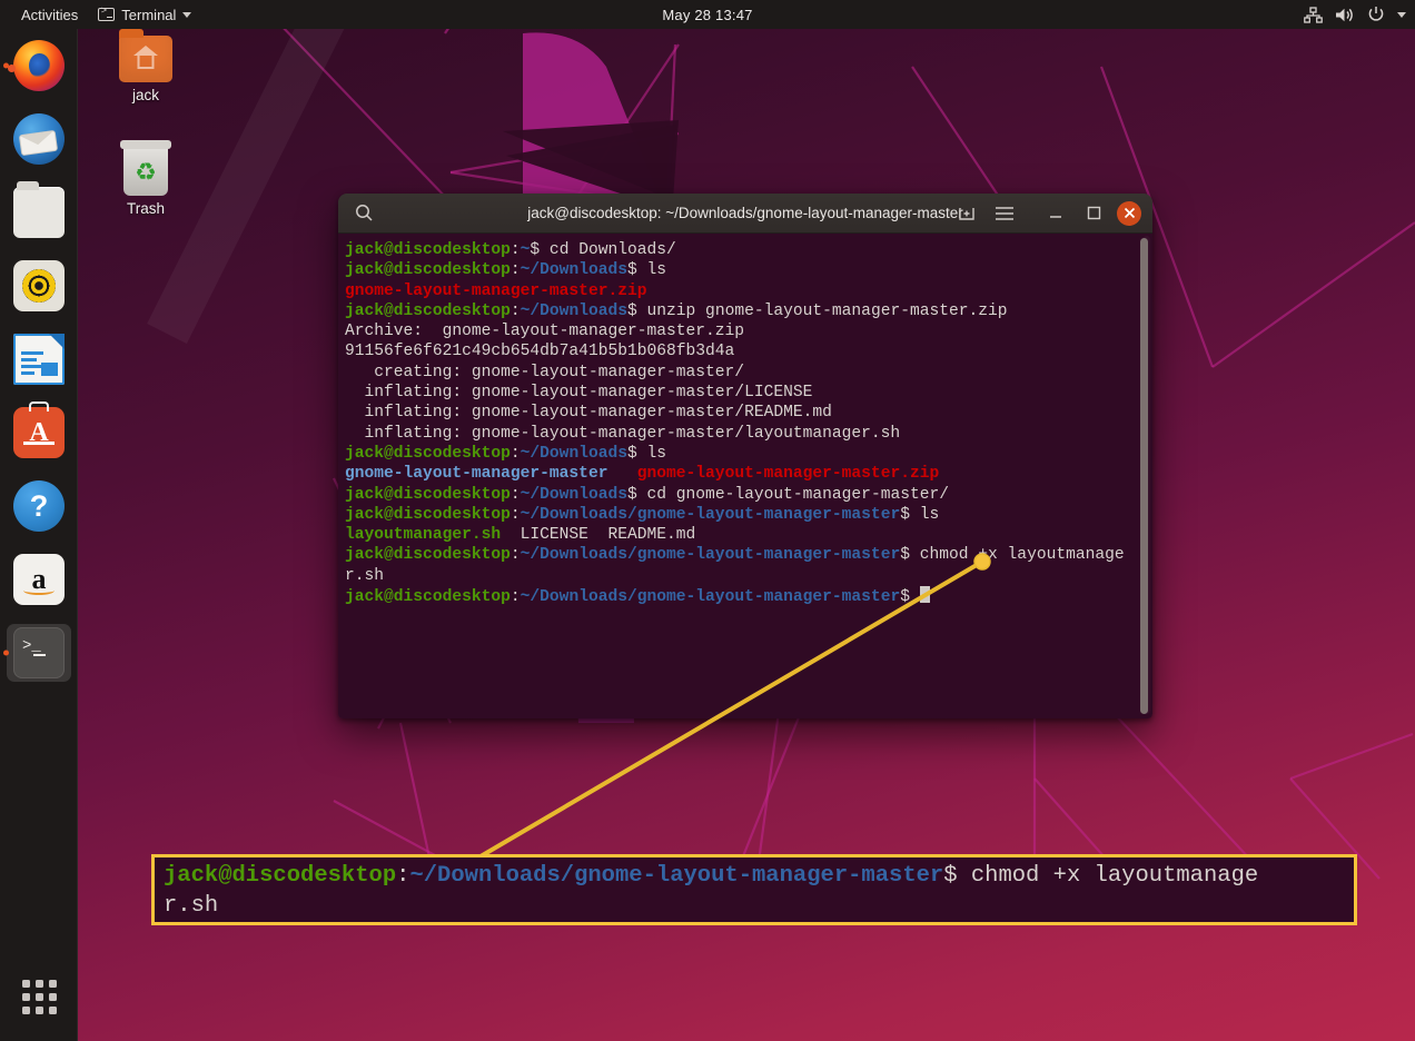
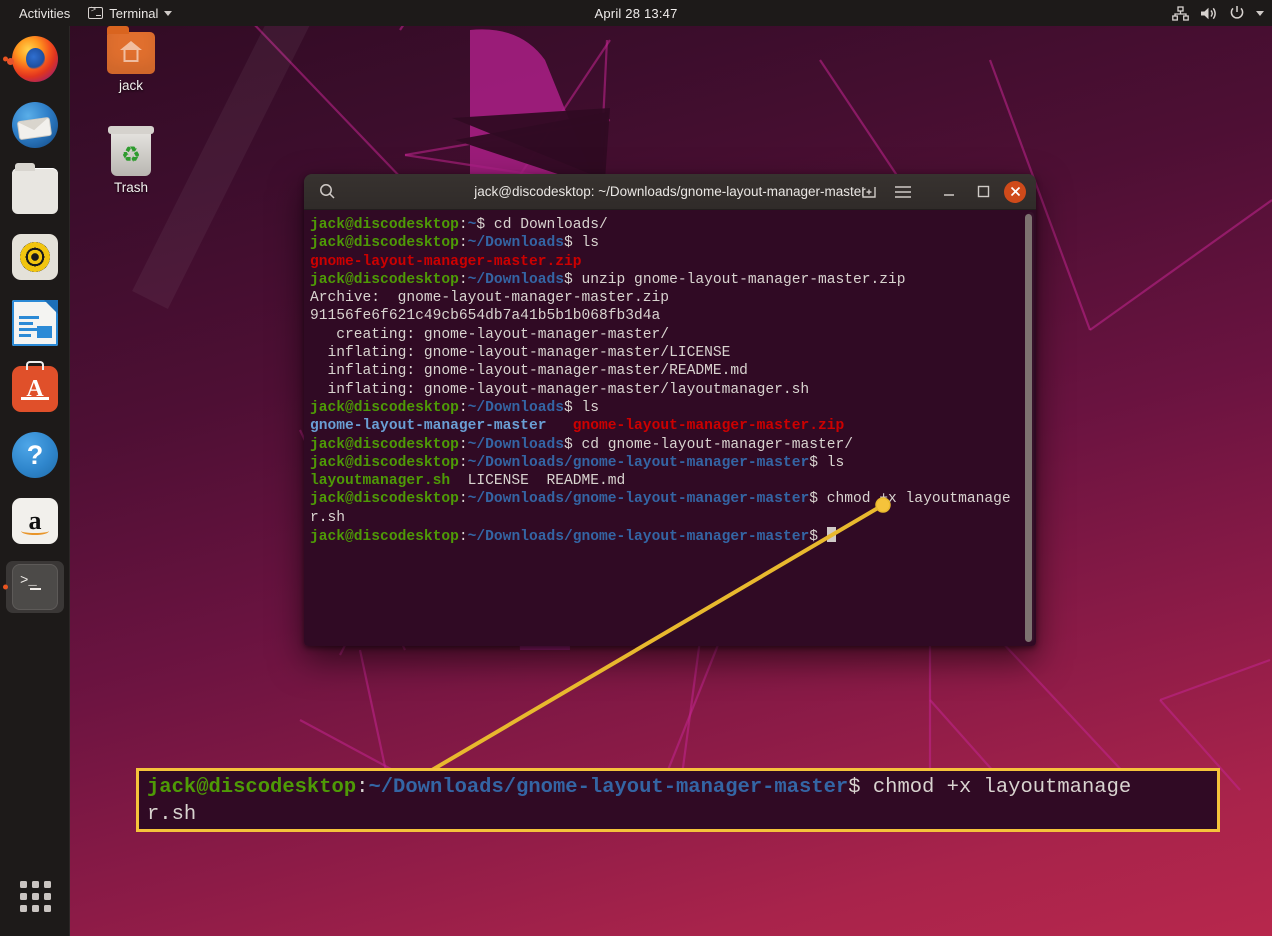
  jack
  ♻
  Trash
  jack@discodesktop: ~/Downloads/gnome-layout-manager-maste
  jack@discodesktop:~$ cd Downloads/ jack@discodesktop:~/Downloads$ ls gnome-layout-manager-master.zip jack@discodesktop:~/Downloads$ unzip gnome-layout-manager-master.zip Archive: gnome-layout-manager-master.zip 91156fe6f621c49cb654db7a41b5b1b068fb3d4a creating: gnome-layout-manager-master/ inflating: gnome-layout-manager-master/LICENSE inflating: gnome-layout-manager-master/README.md inflating: gnome-layout-manager-master/layoutmanager.sh jack@discodesktop:~/Downloads$ ls gnome-layout-manager-master gnome-layout-manager-master.zip jack@discodesktop:~/Downloads$ cd gnome-layout-manager-master/ jack@discodesktop:~/Downloads/gnome-layout-manager-master$ ls layoutmanager.sh LICENSE README.md jack@discodesktop:~/Downloads/gnome-layout-manager-master$ chmodx layoutmanage r.sh jack@discodesktop:~/Downloads/gnome-layout-manager-master$
  jack@discodesktop:~/Downloads/gnome-layout-manager-master$ chmod +x layoutmanage
  r.sh
  Activities
  Terminal
- May 28 13:47
+ April 28 13:47
  A
  ?
  a
  >_
